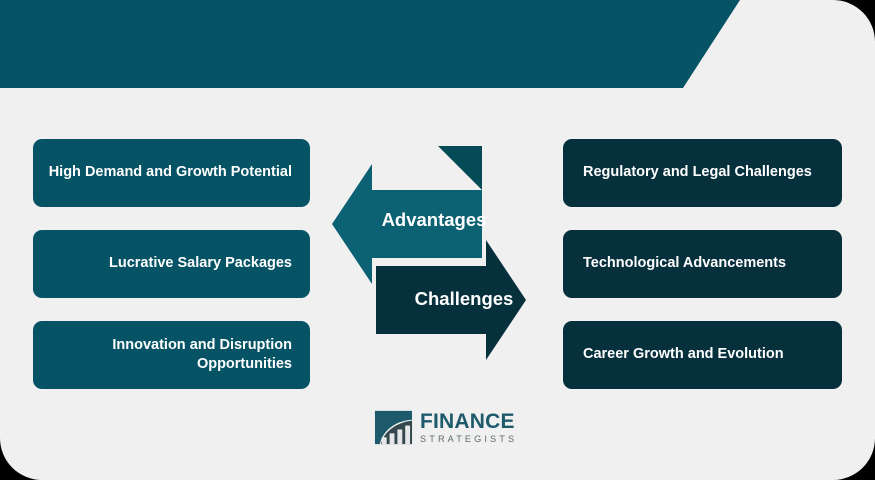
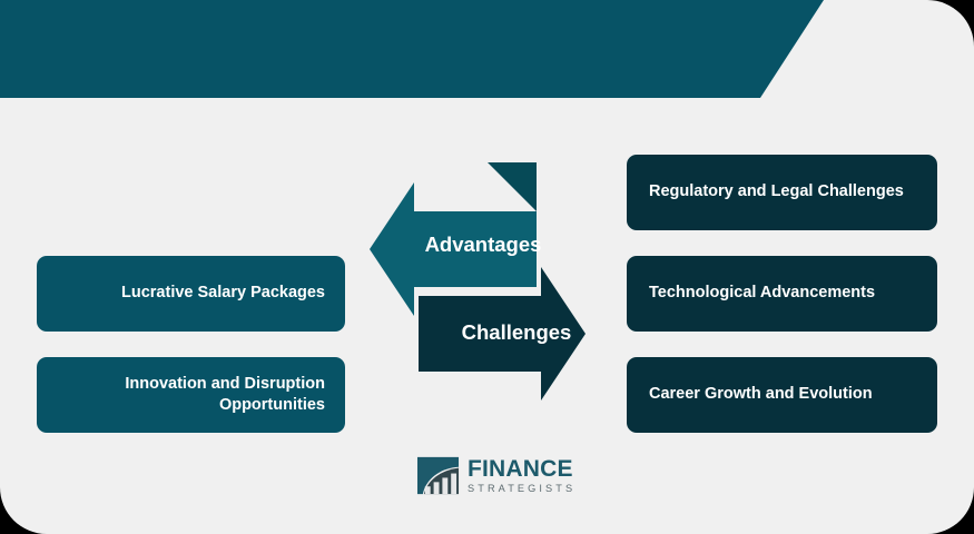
- High Demand and Growth Potential
  Lucrative Salary Packages
  Innovation and Disruption Opportunities
  Regulatory and Legal Challenges
  Technological Advancements
  Career Growth and Evolution
  Advantages
  Challenges
  FINANCE
  STRATEGISTS
